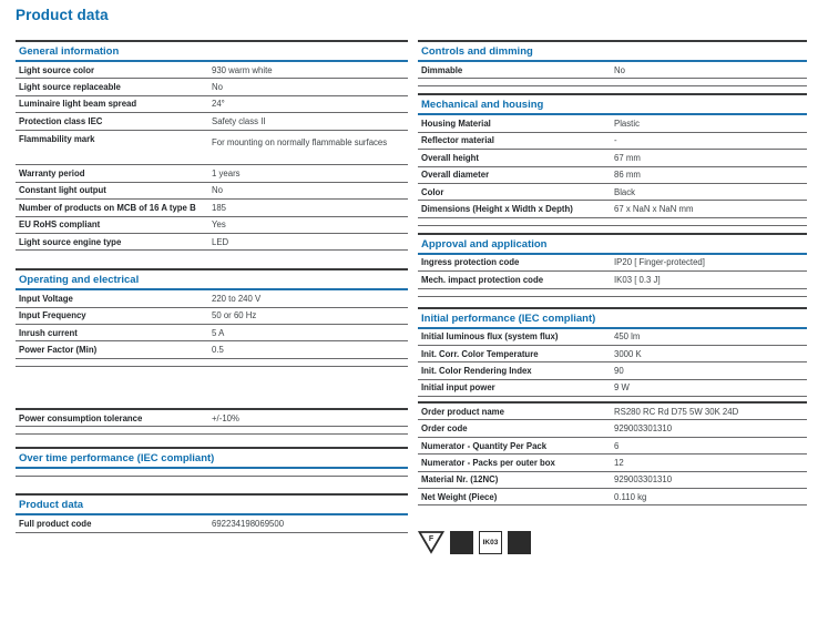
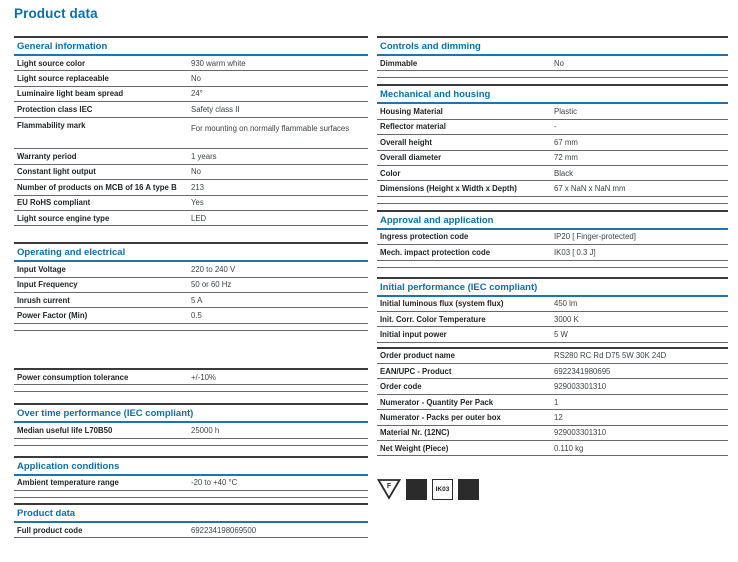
  Product data
  General information
  Light source color
  930 warm white
  Light source replaceable
  No
  Luminaire light beam spread
  24°
  Protection class IEC
  Safety class II
  Flammability mark
  For mounting on normally flammable surfaces
  Warranty period
  1 years
  Constant light output
  No
  Number of products on MCB of 16 A type B
- 185
+ 213
  EU RoHS compliant
  Yes
  Light source engine type
  LED
  Operating and electrical
  Input Voltage
  220 to 240 V
  Input Frequency
  50 or 60 Hz
  Inrush current
  5 A
  Power Factor (Min)
  0.5
  Power consumption tolerance
  +/-10%
  Over time performance (IEC compliant)
+ Median useful life L70B50
+ 25000 h
+ Application conditions
+ Ambient temperature range
+ -20 to +40 °C
  Product data
  Full product code
  692234198069500
  Controls and dimming
  Dimmable
  No
  Mechanical and housing
  Housing Material
  Plastic
  Reflector material
  -
  Overall height
  67 mm
  Overall diameter
- 86 mm
+ 72 mm
  Color
  Black
  Dimensions (Height x Width x Depth)
  67 x NaN x NaN mm
  Approval and application
  Ingress protection code
  IP20 [ Finger-protected]
  Mech. impact protection code
  IK03 [ 0.3 J]
  Initial performance (IEC compliant)
  Initial luminous flux (system flux)
  450 lm
  Init. Corr. Color Temperature
  3000 K
- Init. Color Rendering Index
- 90
  Initial input power
- 9 W
+ 5 W
  Order product name
  RS280 RC Rd D75 5W 30K 24D
+ EAN/UPC - Product
+ 6922341980695
  Order code
  929003301310
  Numerator - Quantity Per Pack
- 6
+ 1
  Numerator - Packs per outer box
  12
  Material Nr. (12NC)
  929003301310
  Net Weight (Piece)
  0.110 kg
